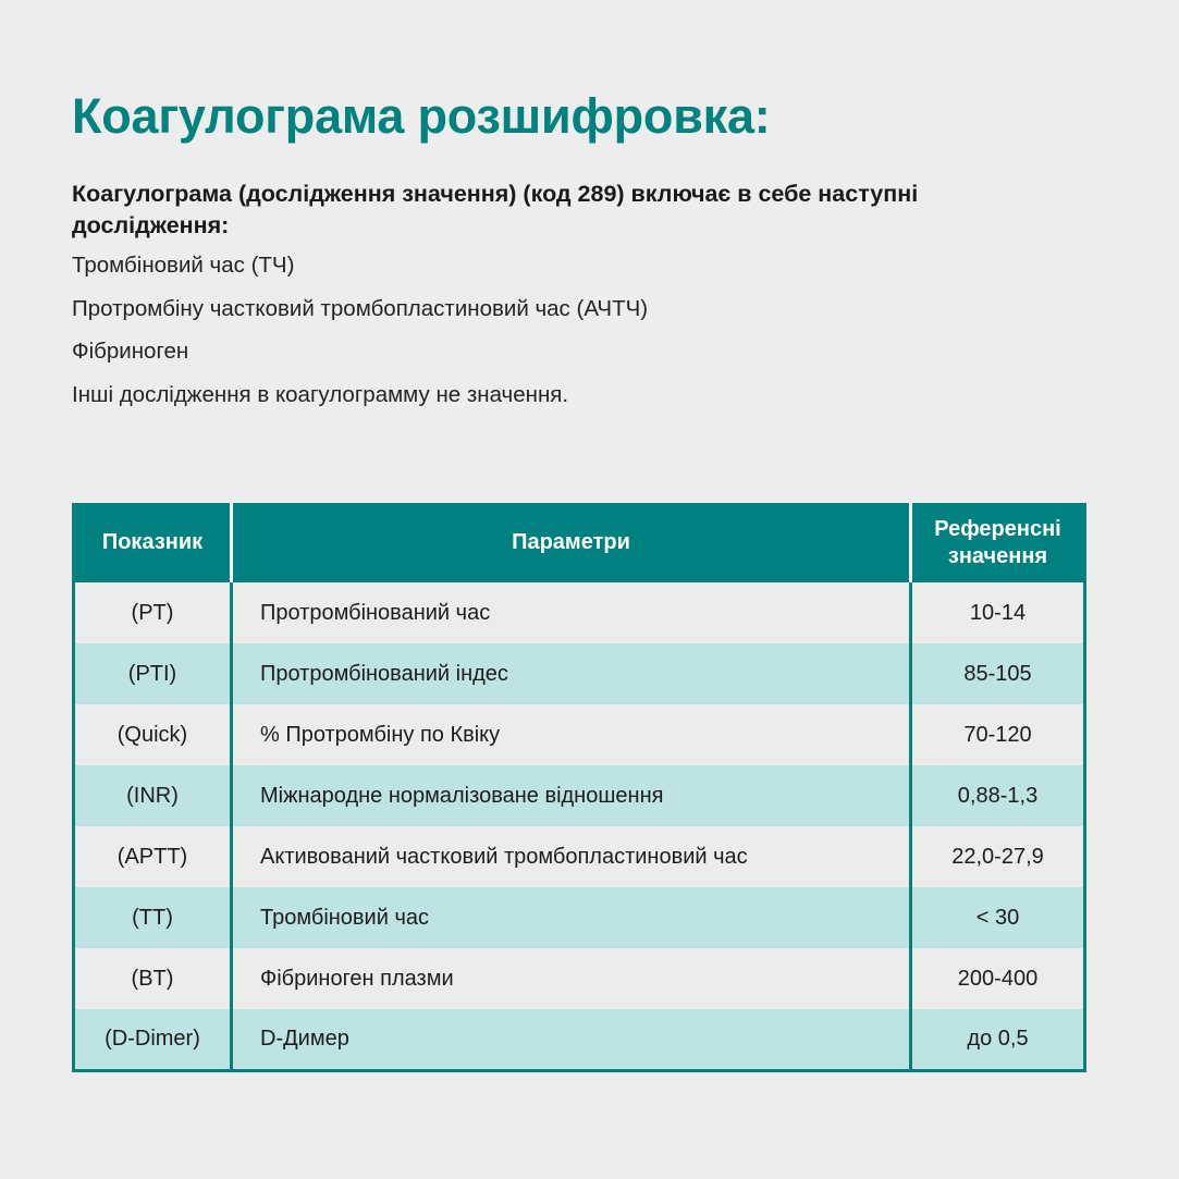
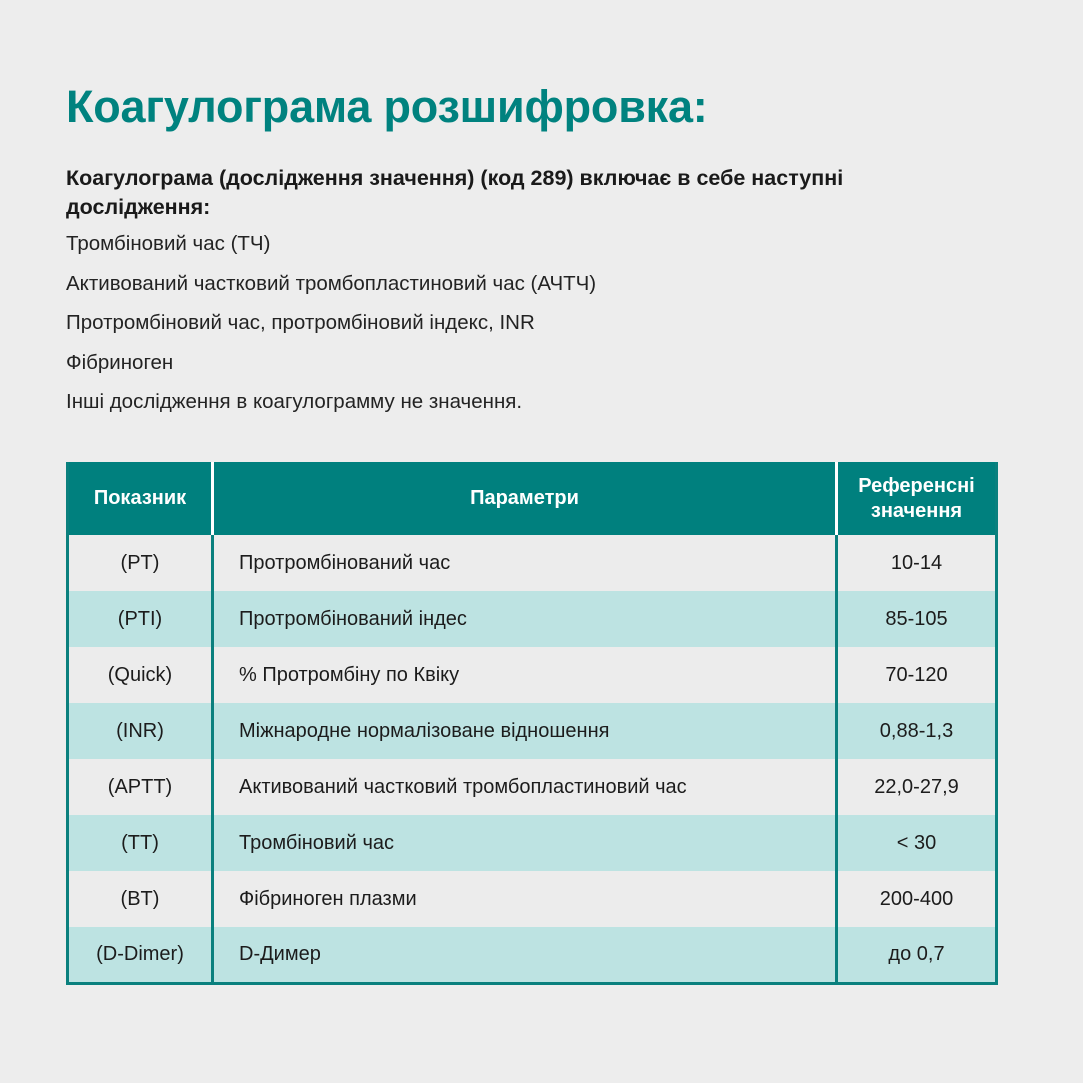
  Коагулограма розшифровка:
  Коагулограма (дослідження значення) (код 289) включає в себе наступні дослідження:
  Тромбіновий час (ТЧ)
- Протромбіну частковий тромбопластиновий час (АЧТЧ)
+ Активований частковий тромбопластиновий час (АЧТЧ)
+ Протромбіновий час, протромбіновий індекс, INR
  Фібриноген
  Інші дослідження в коагулограмму не значення.
  Показник	Параметри	Референсні значення
  (PT)	Протромбінований час	10-14
  (PTI)	Протромбінований індес	85-105
  (Quick)	% Протромбіну по Квіку	70-120
  (INR)	Міжнародне нормалізоване відношення	0,88-1,3
  (APTT)	Активований частковий тромбопластиновий час	22,0-27,9
  (TT)	Тромбіновий час	< 30
  (BT)	Фібриноген плазми	200-400
- (D-Dimer)	D-Димер	до 0,5
+ (D-Dimer)	D-Димер	до 0,7
